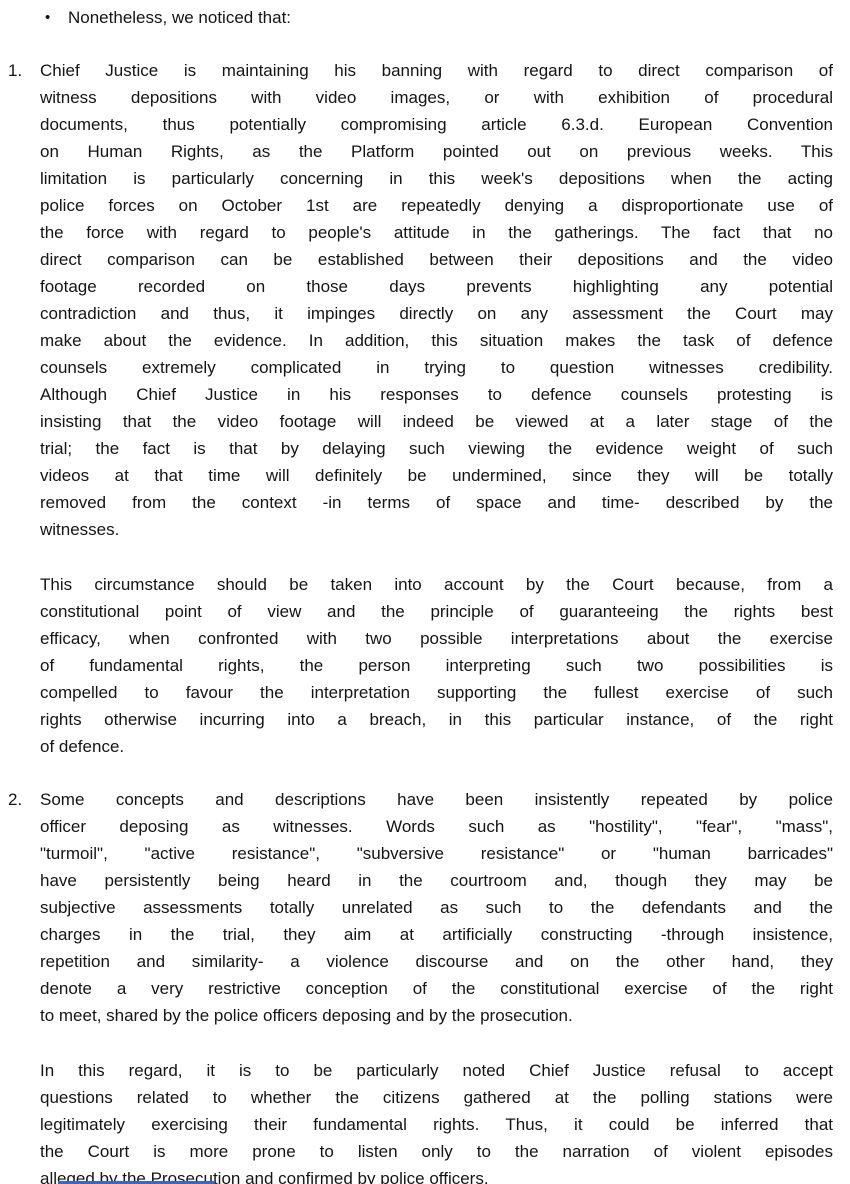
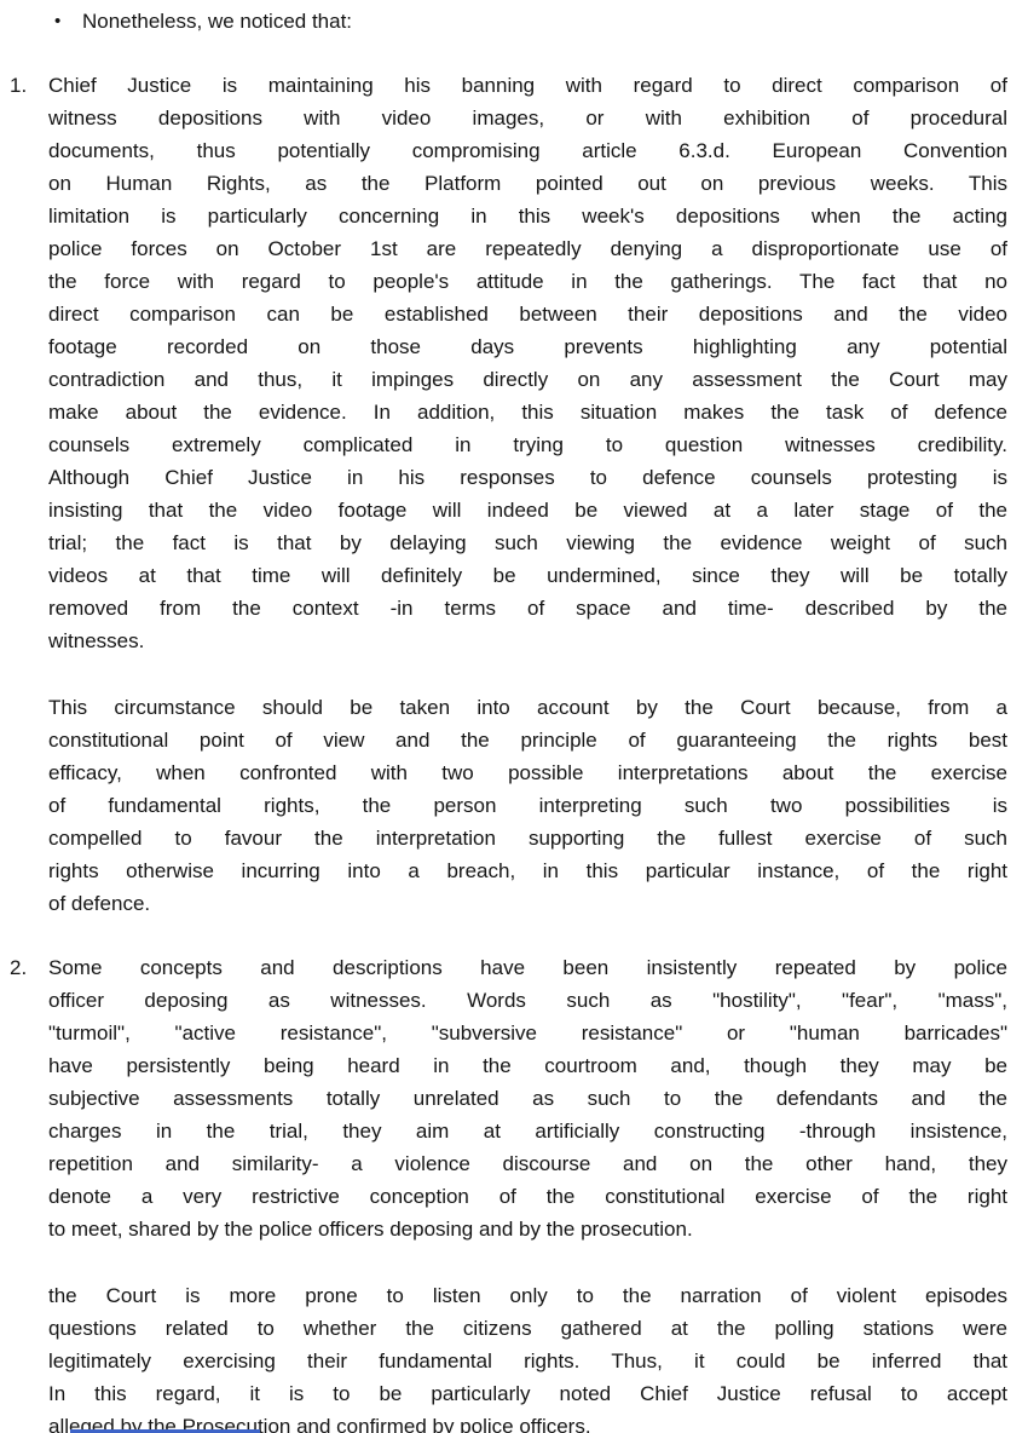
  •
  Nonetheless, we noticed that:
  1.
  Chief Justice is maintaining his banning with regard to direct comparison of
  witness depositions with video images, or with exhibition of procedural
  documents, thus potentially compromising article 6.3.d. European Convention
  on Human Rights, as the Platform pointed out on previous weeks. This
  limitation is particularly concerning in this week's depositions when the acting
  police forces on October 1st are repeatedly denying a disproportionate use of
  the force with regard to people's attitude in the gatherings. The fact that no
  direct comparison can be established between their depositions and the video
  footage recorded on those days prevents highlighting any potential
  contradiction and thus, it impinges directly on any assessment the Court may
  make about the evidence. In addition, this situation makes the task of defence
  counsels extremely complicated in trying to question witnesses credibility.
  Although Chief Justice in his responses to defence counsels protesting is
  insisting that the video footage will indeed be viewed at a later stage of the
  trial; the fact is that by delaying such viewing the evidence weight of such
  videos at that time will definitely be undermined, since they will be totally
  removed from the context -in terms of space and time- described by the
  witnesses.
  This circumstance should be taken into account by the Court because, from a
  constitutional point of view and the principle of guaranteeing the rights best
  efficacy, when confronted with two possible interpretations about the exercise
  of fundamental rights, the person interpreting such two possibilities is
  compelled to favour the interpretation supporting the fullest exercise of such
  rights otherwise incurring into a breach, in this particular instance, of the right
  of defence.
  2.
  Some concepts and descriptions have been insistently repeated by police
  officer deposing as witnesses. Words such as "hostility", "fear", "mass",
  "turmoil", "active resistance", "subversive resistance" or "human barricades"
  have persistently being heard in the courtroom and, though they may be
  subjective assessments totally unrelated as such to the defendants and the
  charges in the trial, they aim at artificially constructing -through insistence,
  repetition and similarity- a violence discourse and on the other hand, they
  denote a very restrictive conception of the constitutional exercise of the right
  to meet, shared by the police officers deposing and by the prosecution.
- In this regard, it is to be particularly noted Chief Justice refusal to accept
+ the Court is more prone to listen only to the narration of violent episodes
  questions related to whether the citizens gathered at the polling stations were
  legitimately exercising their fundamental rights. Thus, it could be inferred that
- the Court is more prone to listen only to the narration of violent episodes
+ In this regard, it is to be particularly noted Chief Justice refusal to accept
  alleged by the Prosecution and confirmed by police officers.
